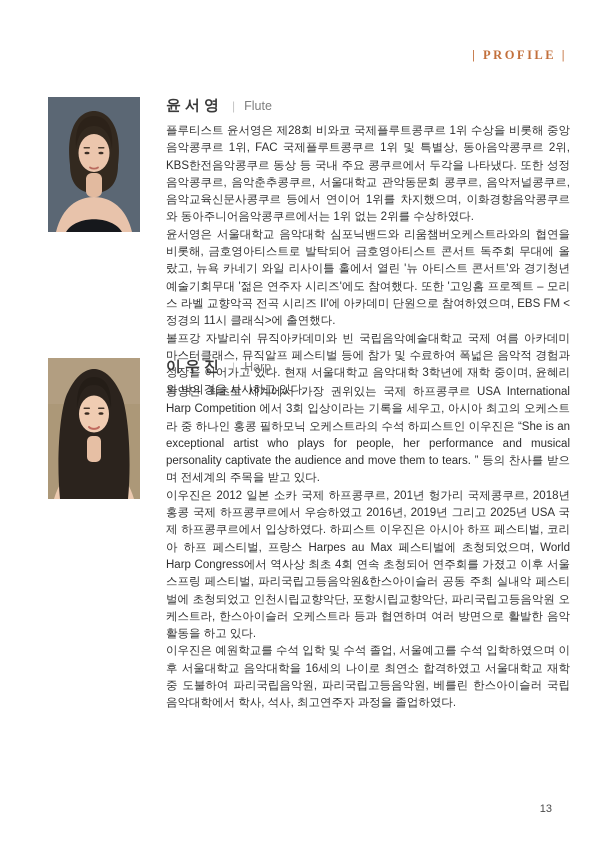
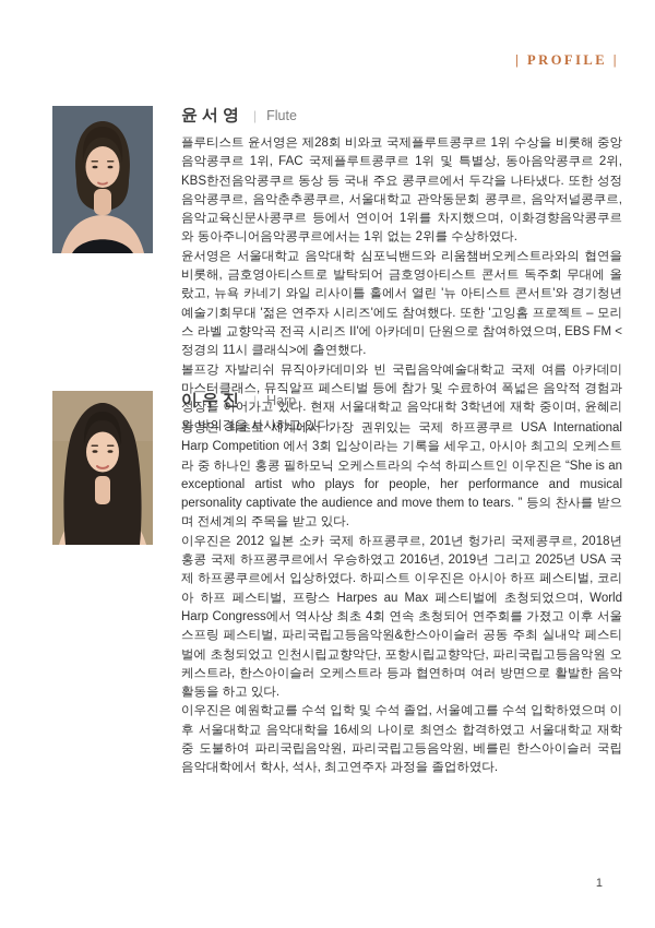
  | PROFILE |
  윤서영
  |
  Flute
  플루티스트 윤서영은 제28회 비와코 국제플루트콩쿠르 1위 수상을 비롯해 중앙음악콩쿠르 1위, FAC 국제플루트콩쿠르 1위 및 특별상, 동아음악콩쿠르 2위, KBS한전음악콩쿠르 동상 등 국내 주요 콩쿠르에서 두각을 나타냈다. 또한 성정음악콩쿠르, 음악춘추콩쿠르, 서울대학교 관악동문회 콩쿠르, 음악저널콩쿠르, 음악교육신문사콩쿠르 등에서 연이어 1위를 차지했으며, 이화경향음악콩쿠르와 동아주니어음악콩쿠르에서는 1위 없는 2위를 수상하였다.
  윤서영은 서울대학교 음악대학 심포닉밴드와 리움챔버오케스트라와의 협연을 비롯해, 금호영아티스트로 발탁되어 금호영아티스트 콘서트 독주회 무대에 올랐고, 뉴욕 카네기 와일 리사이틀 홀에서 열린 '뉴 아티스트 콘서트'와 경기청년예술기회무대 '젊은 연주자 시리즈'에도 참여했다. 또한 '고잉홈 프로젝트 – 모리스 라벨 교향악곡 전곡 시리즈 II'에 아카데미 단원으로 참여하였으며, EBS FM <정경의 11시 클래식>에 출연했다.
  볼프강 자발리쉬 뮤직아카데미와 빈 국립음악예술대학교 국제 여름 아카데미 마스터클래스, 뮤직알프 페스티벌 등에 참가 및 수료하여 폭넓은 음악적 경험과 성장을 이어가고 있다. 현재 서울대학교 음악대학 3학년에 재학 중이며, 윤혜리와 박의경을 사사하고 있다.
  이우진
  |
  Harp
  동양인 최초로 세계에서 가장 권위있는 국제 하프콩쿠르 USA International Harp Competition 에서 3회 입상이라는 기록을 세우고, 아시아 최고의 오케스트라 중 하나인 홍콩 필하모닉 오케스트라의 수석 하피스트인 이우진은 “She is an exceptional artist who plays for people, her performance and musical personality captivate the audience and move them to tears. ” 등의 찬사를 받으며 전세계의 주목을 받고 있다.
  이우진은 2012 일본 소카 국제 하프콩쿠르, 201년 헝가리 국제콩쿠르, 2018년 홍콩 국제 하프콩쿠르에서 우승하였고 2016년, 2019년 그리고 2025년 USA 국제 하프콩쿠르에서 입상하였다. 하피스트 이우진은 아시아 하프 페스티벌, 코리아 하프 페스티벌, 프랑스 Harpes au Max 페스티벌에 초청되었으며, World Harp Congress에서 역사상 최초 4회 연속 초청되어 연주회를 가졌고 이후 서울 스프링 페스티벌, 파리국립고등음악원&한스아이슬러 공동 주최 실내악 페스티벌에 초청되었고 인천시립교향악단, 포항시립교향악단, 파리국립고등음악원 오케스트라, 한스아이슬러 오케스트라 등과 협연하며 여러 방면으로 활발한 음악 활동을 하고 있다.
  이우진은 예원학교를 수석 입학 및 수석 졸업, 서울예고를 수석 입학하였으며 이후 서울대학교 음악대학을 16세의 나이로 최연소 합격하였고 서울대학교 재학중 도불하여 파리국립음악원, 파리국립고등음악원, 베를린 한스아이슬러 국립음악대학에서 학사, 석사, 최고연주자 과정을 졸업하였다.
- 13
+ 1
